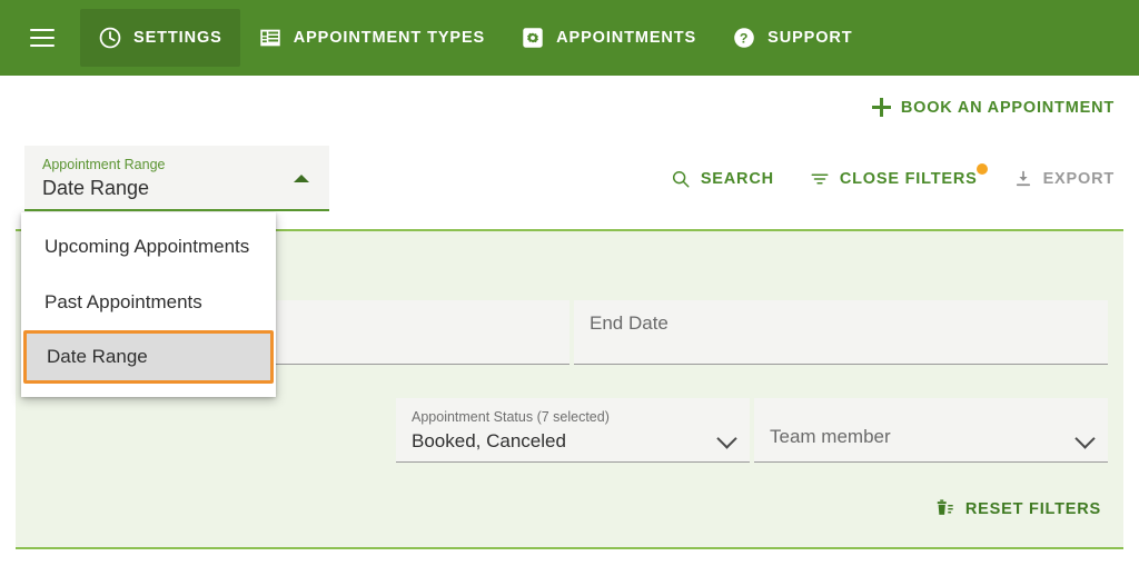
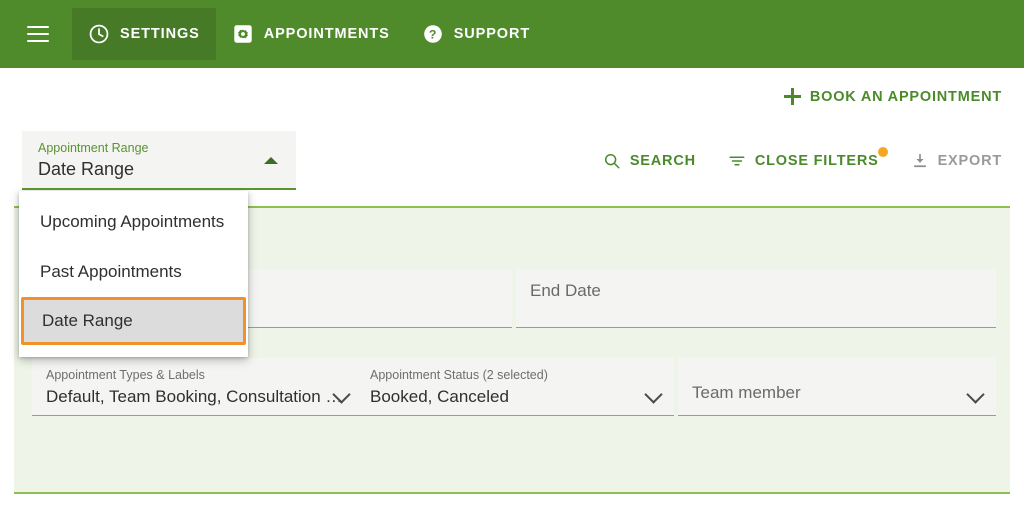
  SETTINGS
- APPOINTMENT TYPES
  APPOINTMENTS
  ?
  SUPPORT
  BOOK AN APPOINTMENT
  SEARCH
  CLOSE FILTERS
  EXPORT
  End Date
+ Appointment Types & Labels
+ Default, Team Booking, Consultation P…
- Appointment Status (7 selected)
+ Appointment Status (2 selected)
  Booked, Canceled
  Team member
- RESET FILTERS
  Appointment Range
  Date Range
  Upcoming Appointments
  Past Appointments
  Date Range
